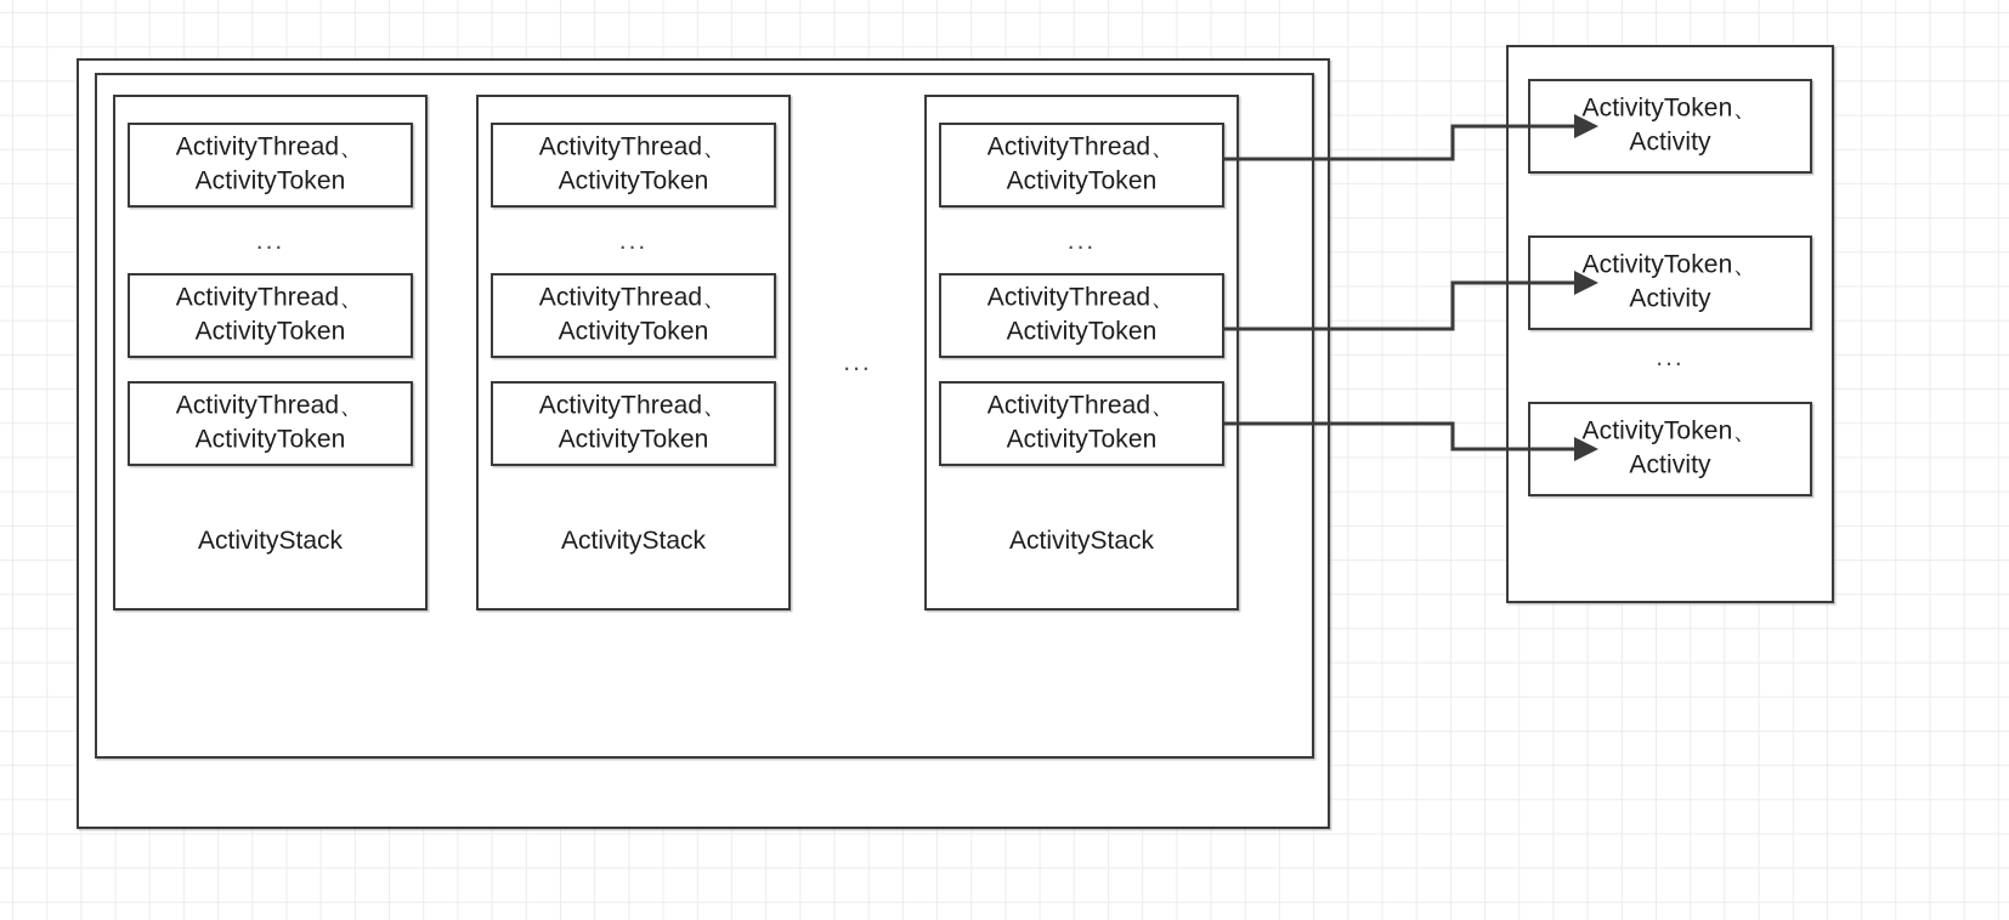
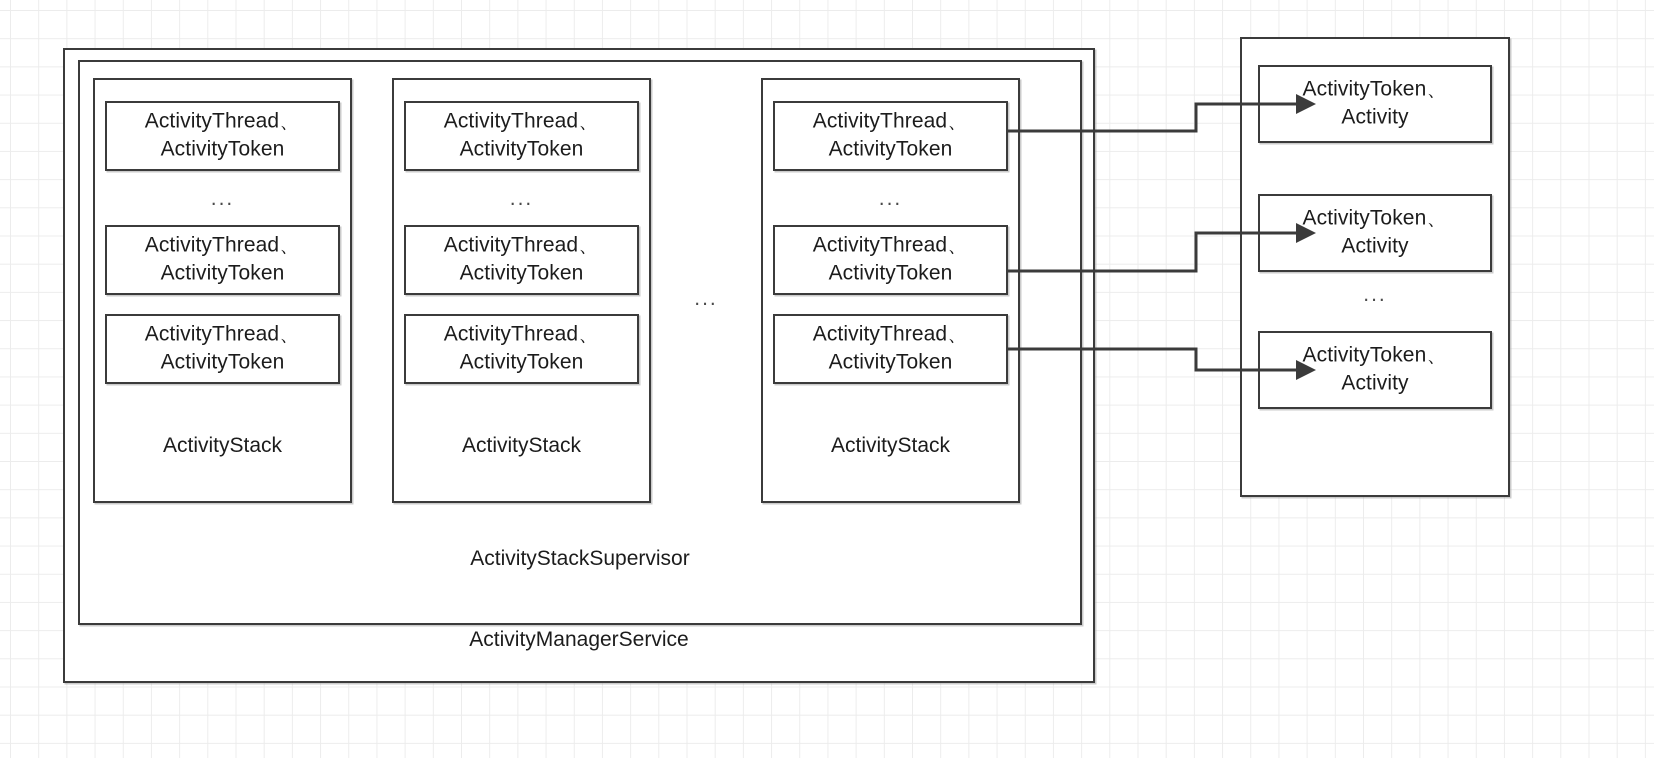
+ ActivityManagerService
+ ActivityStackSupervisor
  ActivityThread、
  ActivityToken
  ...
  ActivityThread、
  ActivityToken
  ActivityThread、
  ActivityToken
  ActivityStack
  ActivityThread、
  ActivityToken
  ...
  ActivityThread、
  ActivityToken
  ActivityThread、
  ActivityToken
  ActivityStack
  ...
  ActivityThread、
  ActivityToken
  ...
  ActivityThread、
  ActivityToken
  ActivityThread、
  ActivityToken
  ActivityStack
  ActivityToken、
  Activity
  ActivityToken、
  Activity
  ...
  ActivityToken、
  Activity
